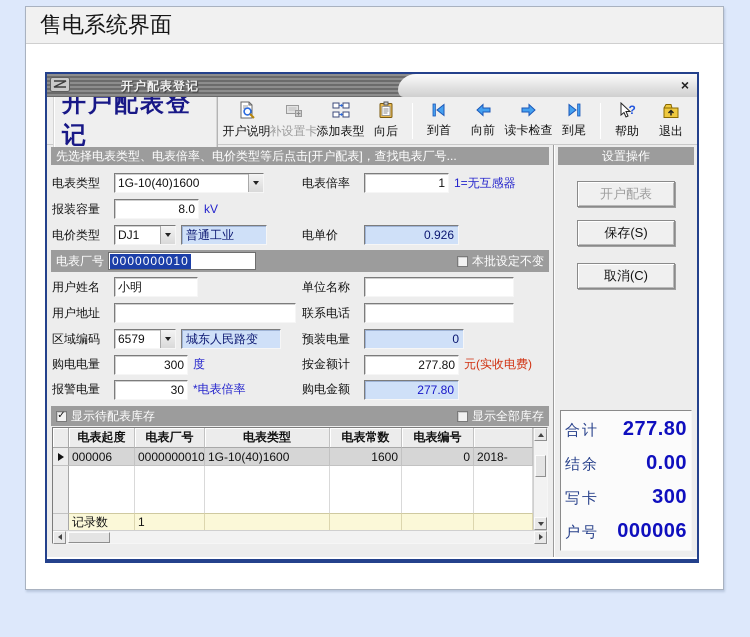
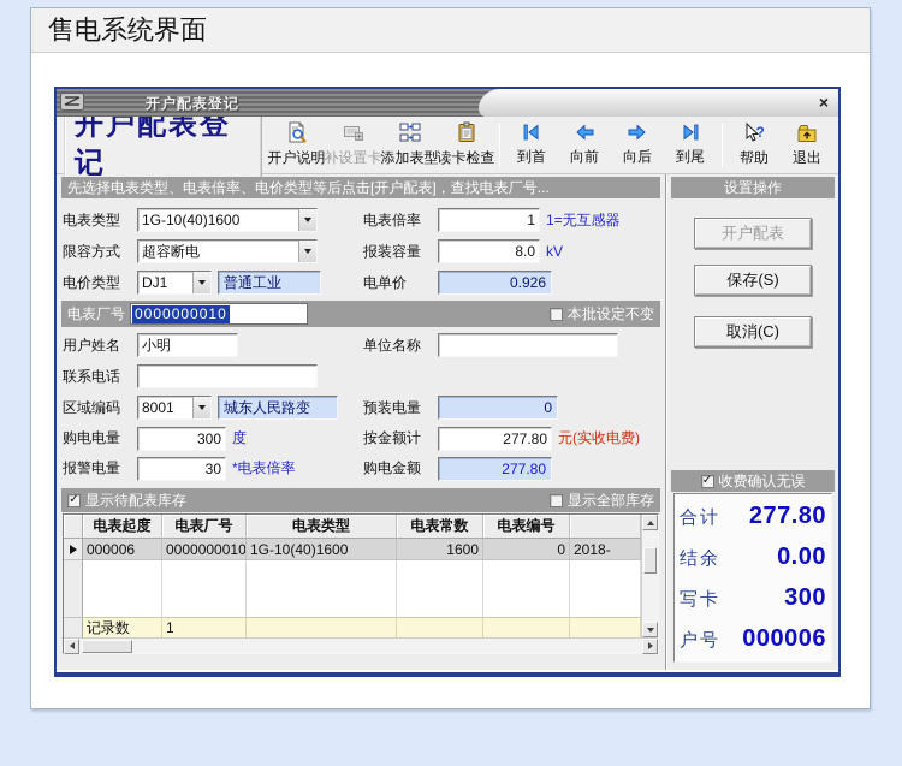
  售电系统界面
  开户配表登记
  ×
  开户配表登记
  开户说明
  补设置卡
  添加表型
- 向后
+ 读卡检查
  到首
  向前
- 读卡检查
+ 向后
  到尾
  ?
  帮助
  退出
  先选择电表类型、电表倍率、电价类型等后点击[开户配表]，查找电表厂号...
  电表类型
  1G-10(40)1600
  电表倍率
  1
  1=无互感器
+ 限容方式
+ 超容断电
  报装容量
  8.0
  kV
  电价类型
  DJ1
  普通工业
  电单价
  0.926
  电表厂号
  0000000010
  本批设定不变
  用户姓名
  小明
  单位名称
- 用户地址
  联系电话
  区域编码
- 6579
+ 8001
  城东人民路变
  预装电量
  0
  购电电量
  300
  度
  按金额计
  277.80
  元(实收电费)
  报警电量
  30
  *电表倍率
  购电金额
  277.80
  显示待配表库存
  显示全部库存
  电表起度
  电表厂号
  电表类型
  电表常数
  电表编号
  000006
  0000000010
  1G-10(40)1600
  1600
  0
  2018-
  记录数
  1
  设置操作
  开户配表
  保存(S)
  取消(C)
+ 收费确认无误
  合计
  277.80
  结余
  0.00
  写卡
  300
  户号
  000006
